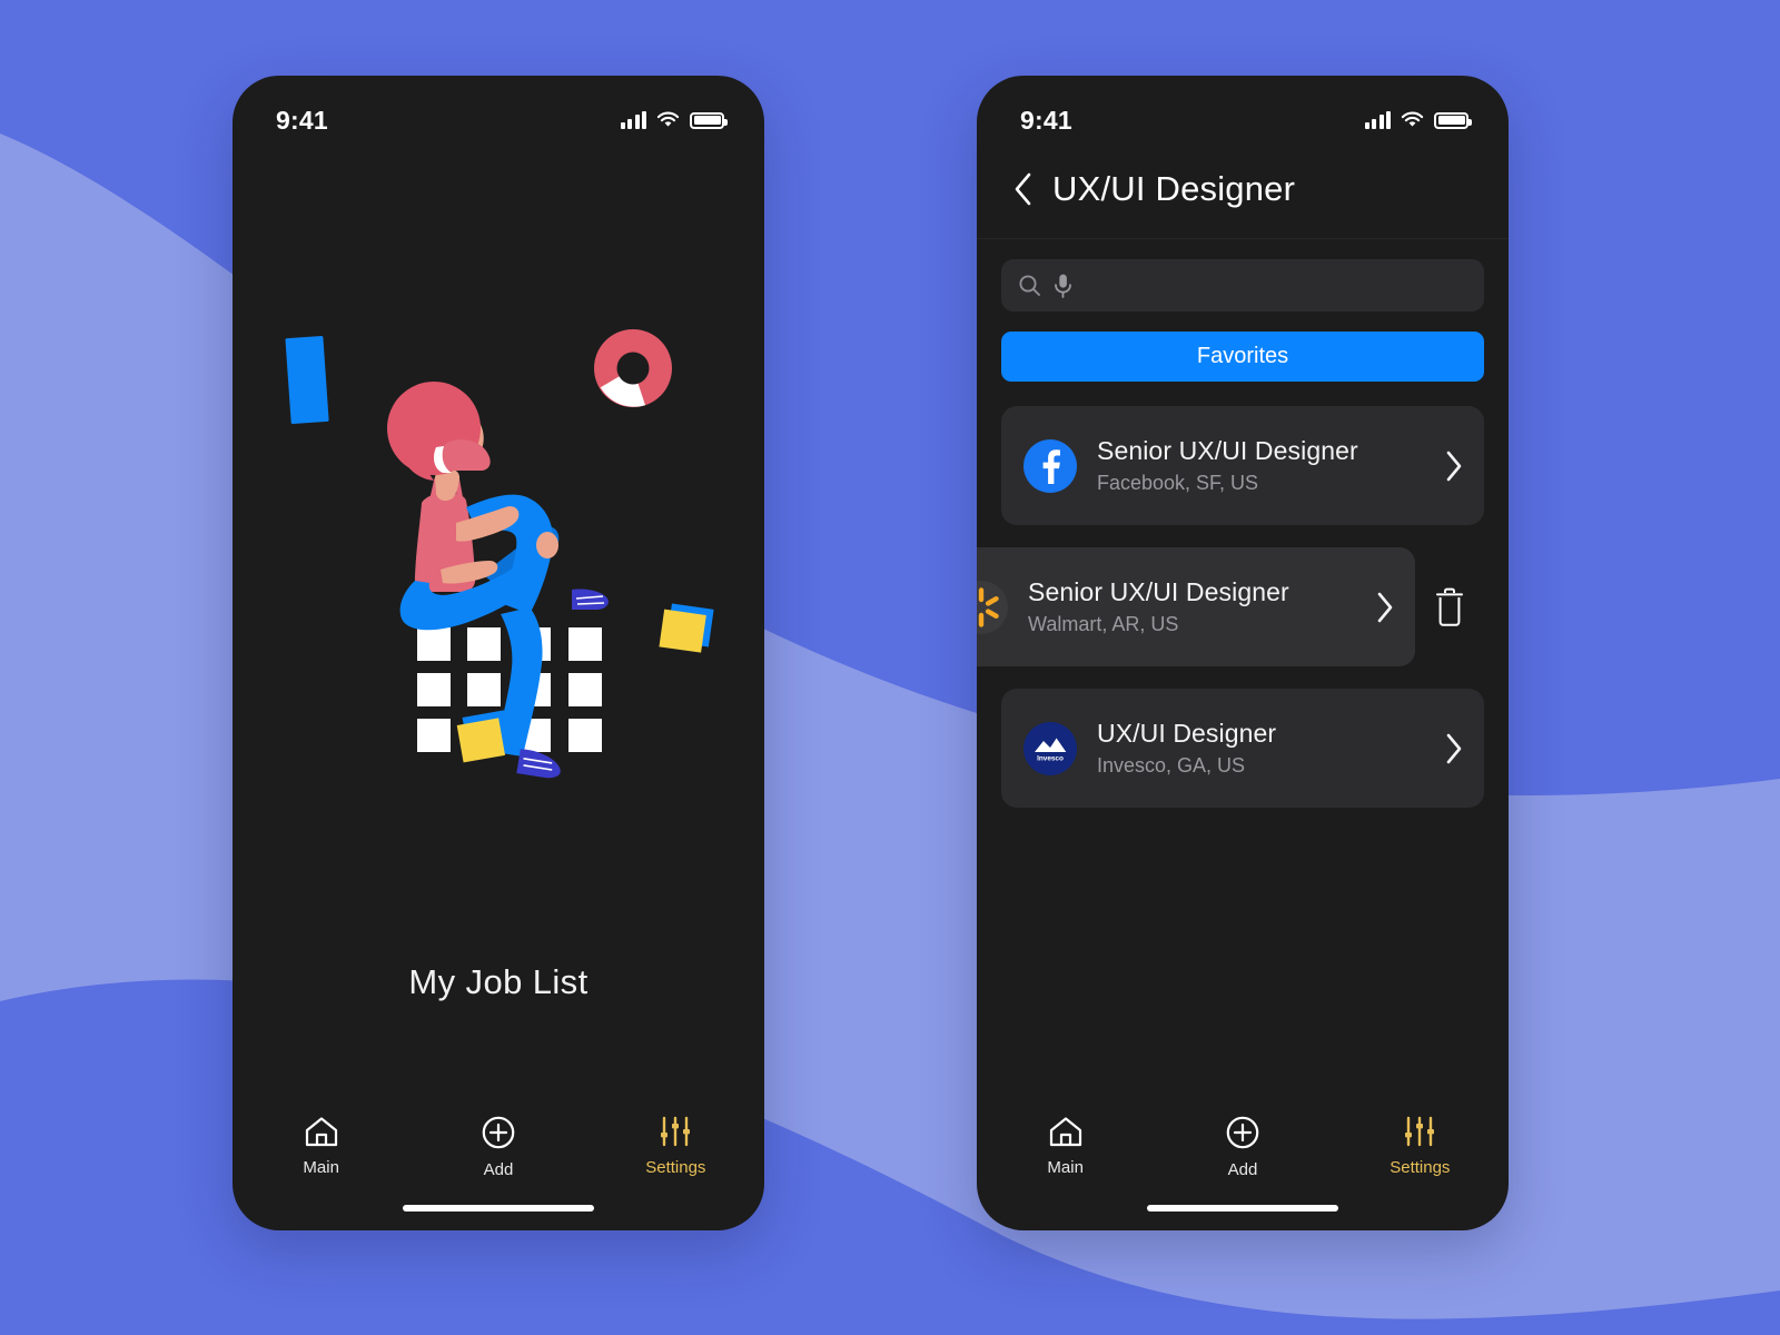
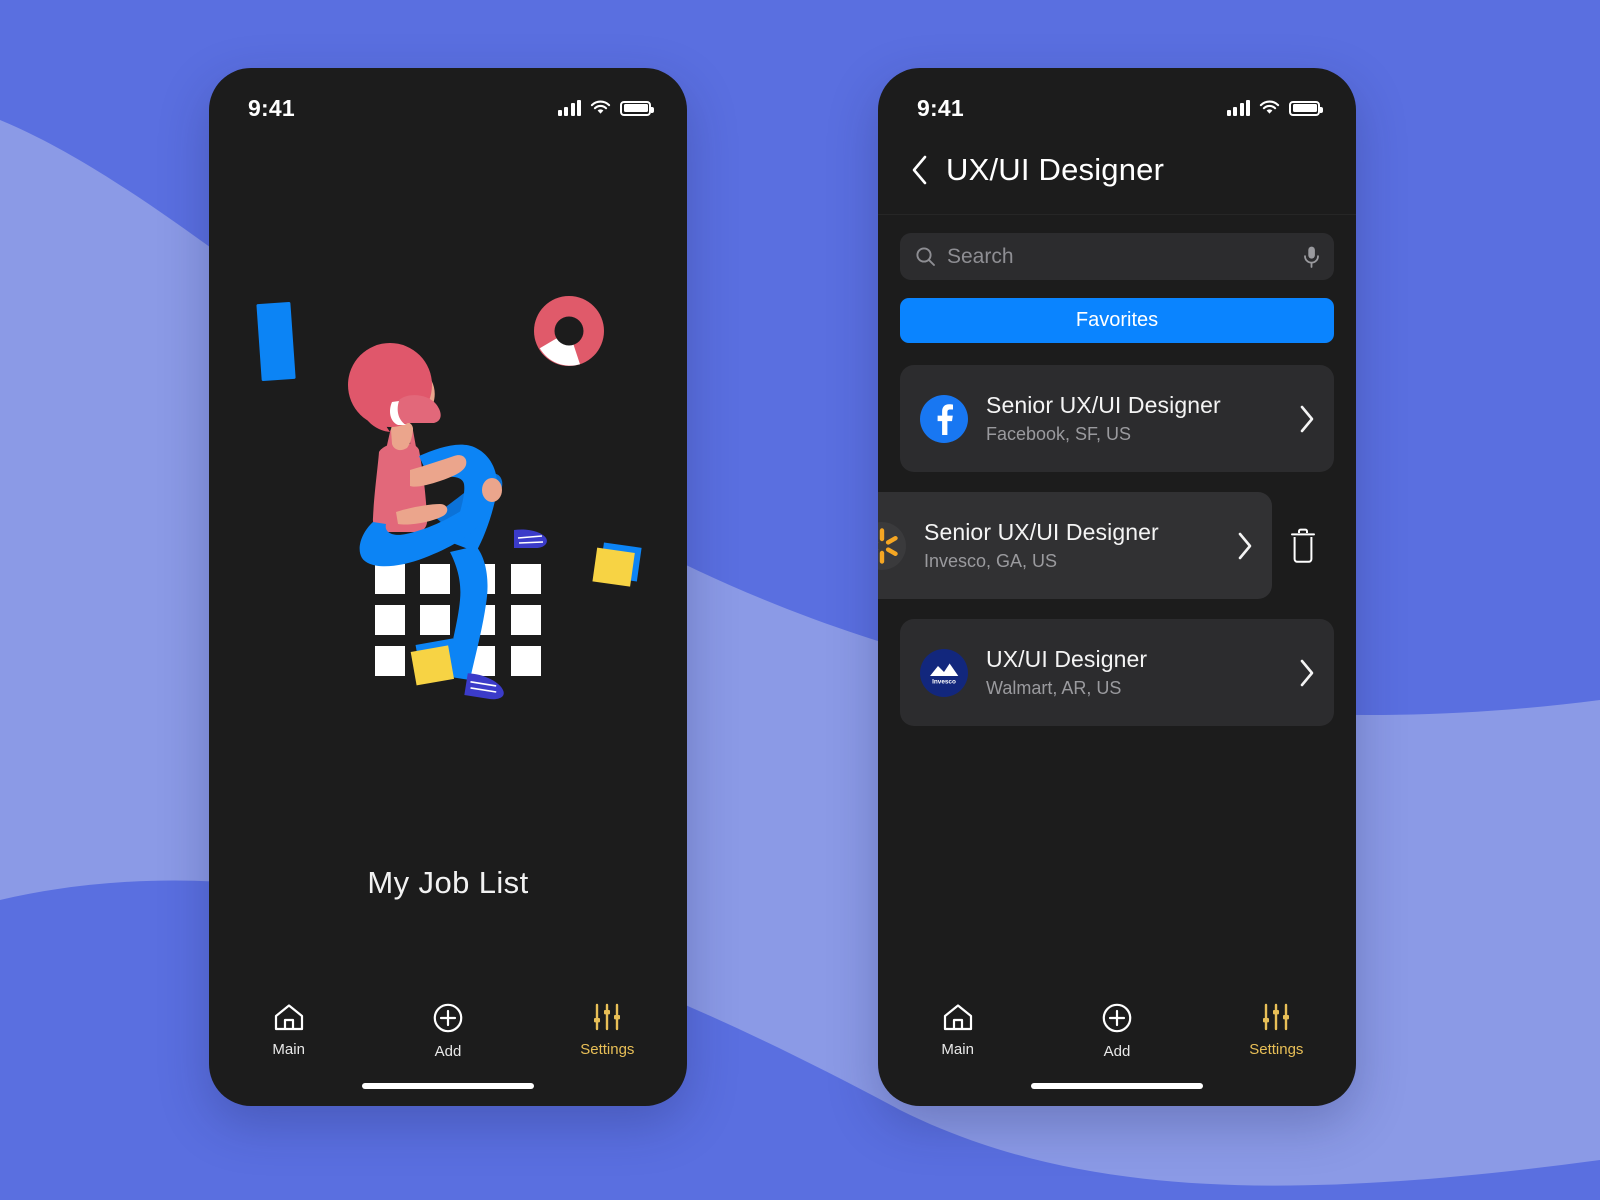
  9:41
  My Job List
  Main
  Add
  Settings
  9:41
  UX/UI Designer
+ Search
  Favorites
  Senior UX/UI Designer
  Facebook, SF, US
  Senior UX/UI Designer
- Walmart, AR, US
+ Invesco, GA, US
  UX/UI Designer
- Invesco, GA, US
+ Walmart, AR, US
  Main
  Add
  Settings
